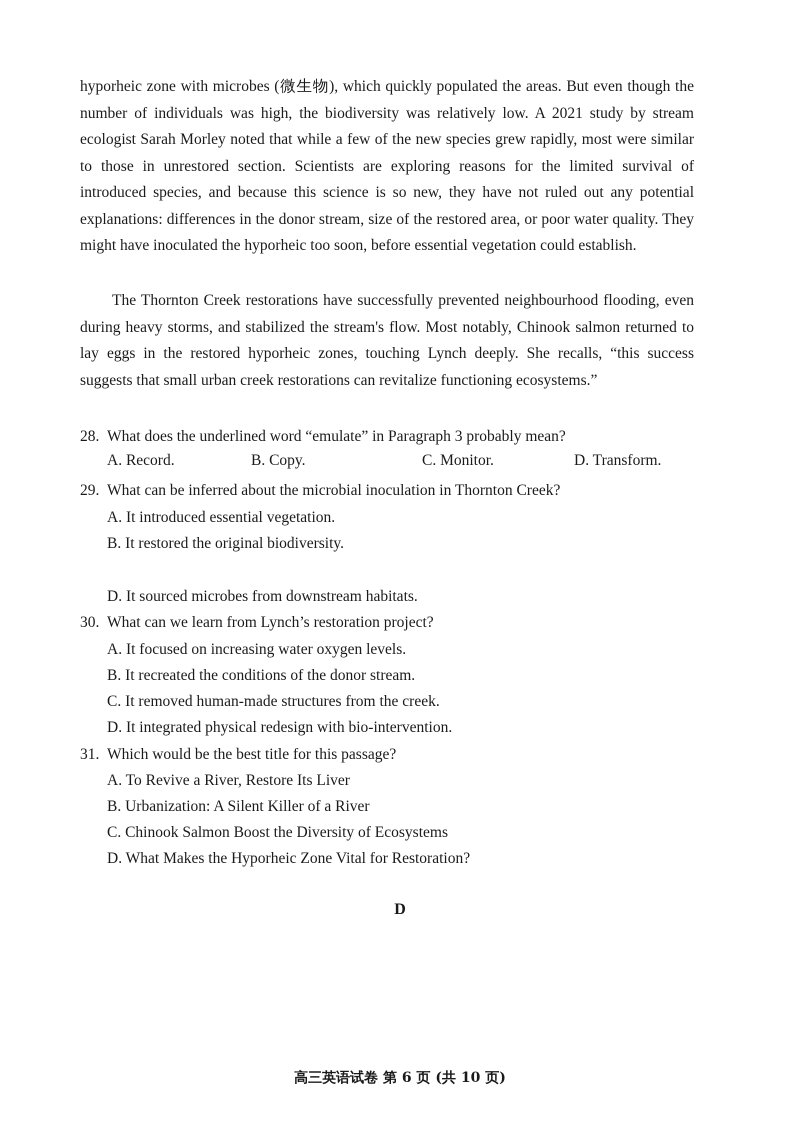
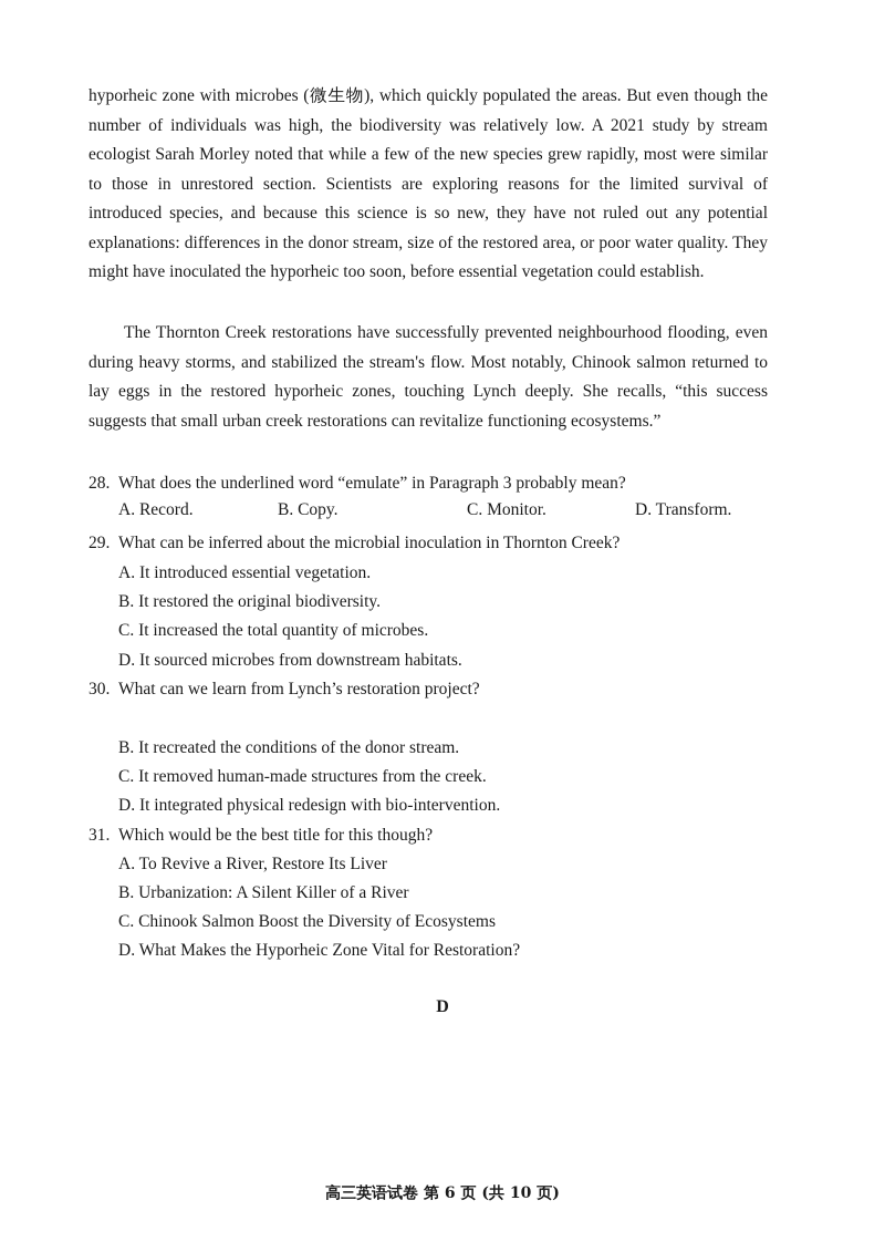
  hyporheic zone with microbes (微生物), which quickly populated the areas. But even though the number of individuals was high, the biodiversity was relatively low. A 2021 study by stream ecologist Sarah Morley noted that while a few of the new species grew rapidly, most were similar to those in unrestored section. Scientists are exploring reasons for the limited survival of introduced species, and because this science is so new, they have not ruled out any potential explanations: differences in the donor stream, size of the restored area, or poor water quality. They might have inoculated the hyporheic too soon, before essential vegetation could establish.
  The Thornton Creek restorations have successfully prevented neighbourhood flooding, even during heavy storms, and stabilized the stream's flow. Most notably, Chinook salmon returned to lay eggs in the restored hyporheic zones, touching Lynch deeply. She recalls, “this success suggests that small urban creek restorations can revitalize functioning ecosystems.”
  28. What does the underlined word “emulate” in Paragraph 3 probably mean?
  A. Record.
  B. Copy.
  C. Monitor.
  D. Transform.
  29. What can be inferred about the microbial inoculation in Thornton Creek?
  A. It introduced essential vegetation.
  B. It restored the original biodiversity.
+ C. It increased the total quantity of microbes.
  D. It sourced microbes from downstream habitats.
  30. What can we learn from Lynch’s restoration project?
- A. It focused on increasing water oxygen levels.
  B. It recreated the conditions of the donor stream.
  C. It removed human-made structures from the creek.
  D. It integrated physical redesign with bio-intervention.
- 31. Which would be the best title for this passage?
+ 31. Which would be the best title for this though?
  A. To Revive a River, Restore Its Liver
  B. Urbanization: A Silent Killer of a River
  C. Chinook Salmon Boost the Diversity of Ecosystems
  D. What Makes the Hyporheic Zone Vital for Restoration?
  D
  高三英语试卷 第 6 页 (共 10 页)
